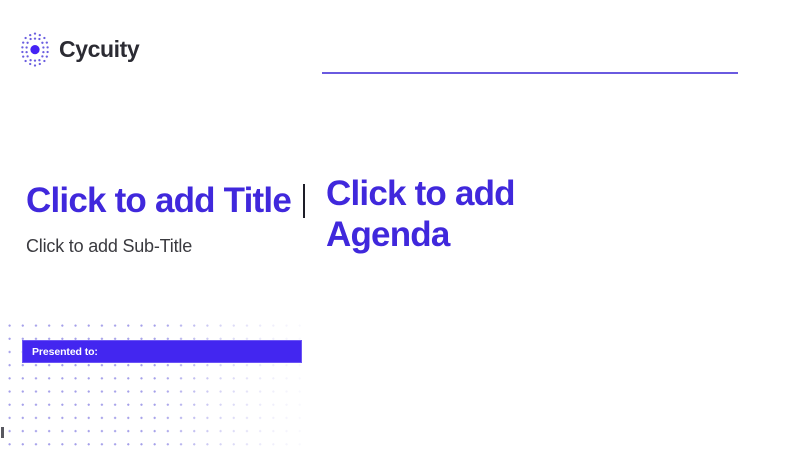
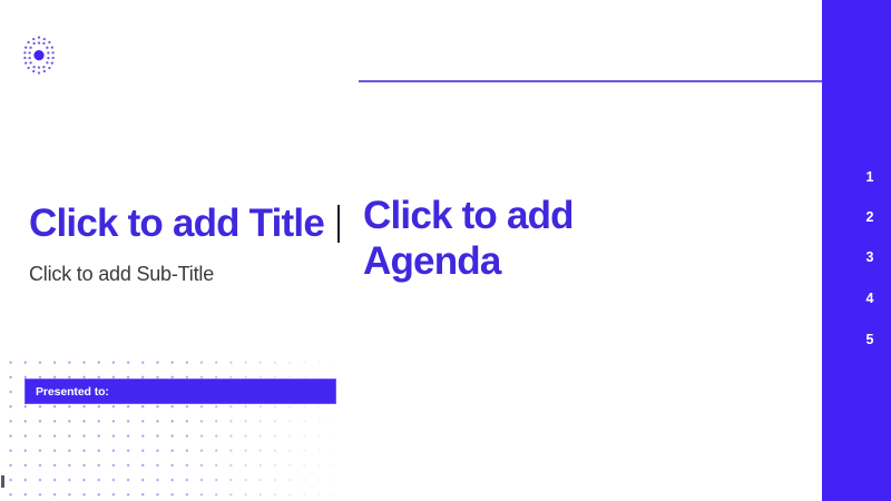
- Cycuity
  Click to add Title
  Click to add Sub-Title
  Presented to:
  Click to add Agenda
+ 1
+ 2
+ 3
+ 4
+ 5
